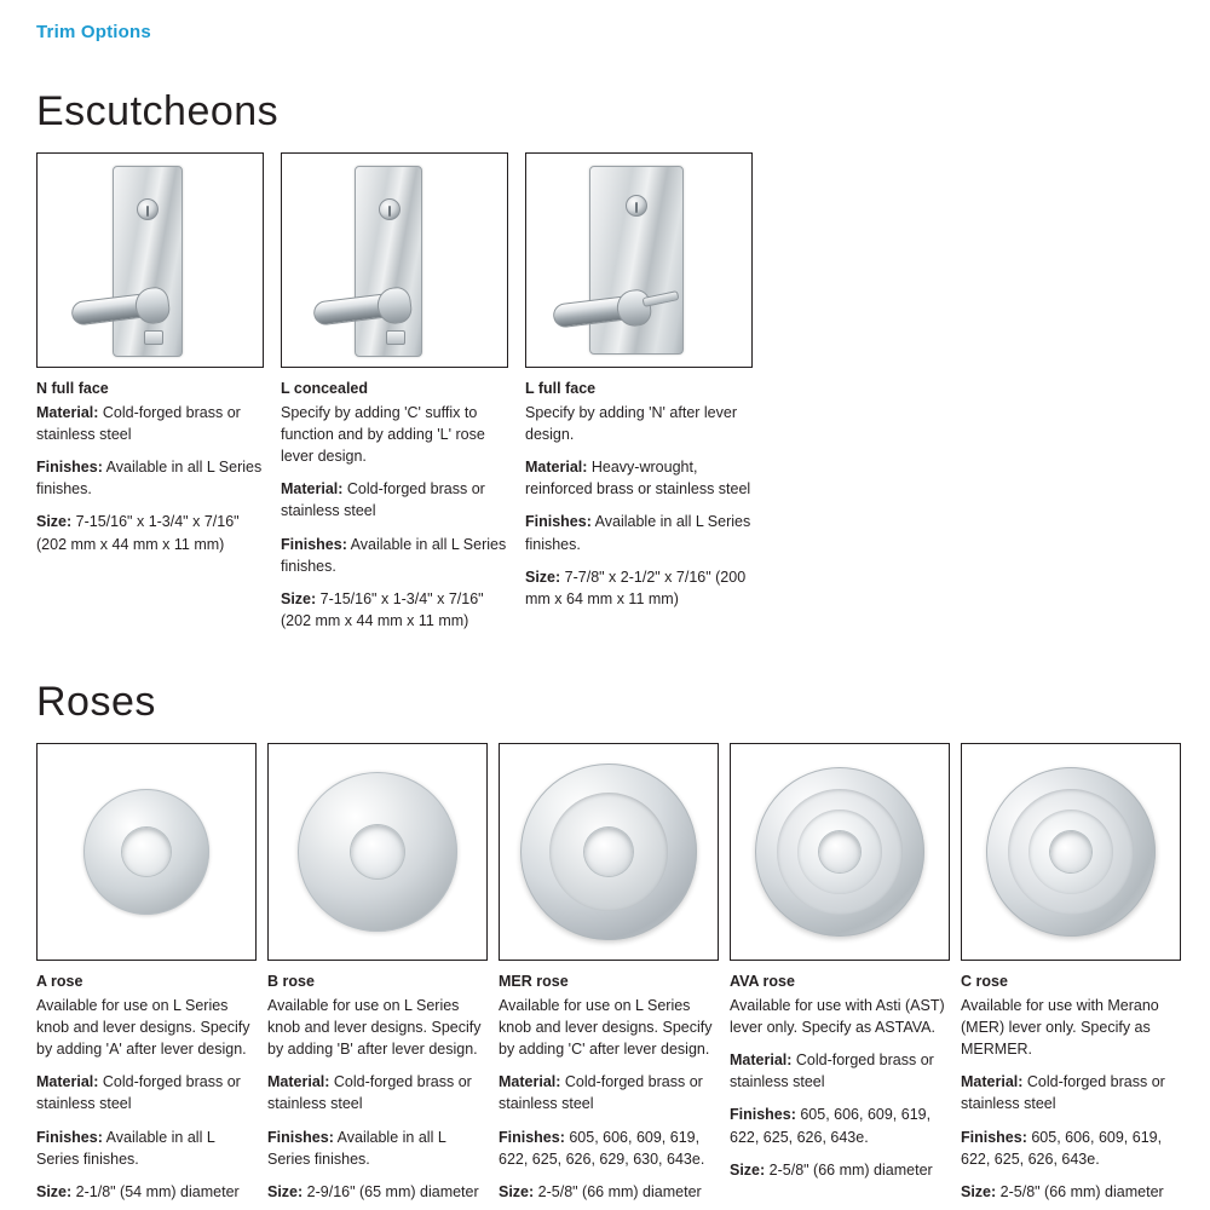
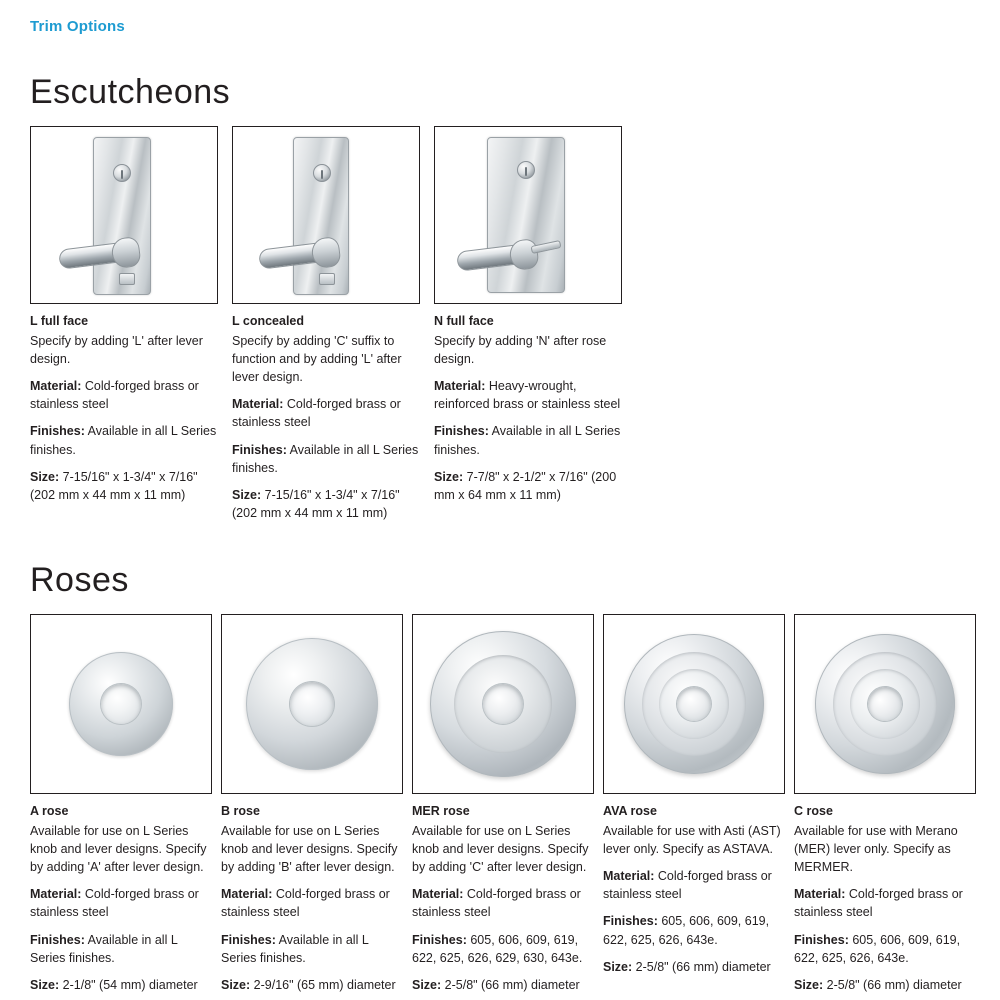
  Trim Options
  Escutcheons
- N full face
+ L full face
+ Specify by adding 'L' after lever design.
  Material: Cold-forged brass or stainless steel
  Finishes: Available in all L Series finishes.
  Size: 7-15/16" x 1-3/4" x 7/16" (202 mm x 44 mm x 11 mm)
  L concealed
- Specify by adding 'C' suffix to function and by adding 'L' rose lever design.
+ Specify by adding 'C' suffix to function and by adding 'L' after lever design.
  Material: Cold-forged brass or stainless steel
  Finishes: Available in all L Series finishes.
  Size: 7-15/16" x 1-3/4" x 7/16" (202 mm x 44 mm x 11 mm)
- L full face
+ N full face
- Specify by adding 'N' after lever design.
+ Specify by adding 'N' after rose design.
  Material: Heavy-wrought, reinforced brass or stainless steel
  Finishes: Available in all L Series finishes.
  Size: 7-7/8" x 2-1/2" x 7/16" (200 mm x 64 mm x 11 mm)
  Roses
  A rose
  Available for use on L Series knob and lever designs. Specify by adding 'A' after lever design.
  Material: Cold-forged brass or stainless steel
  Finishes: Available in all L Series finishes.
  Size: 2-1/8" (54 mm) diameter
  B rose
  Available for use on L Series knob and lever designs. Specify by adding 'B' after lever design.
  Material: Cold-forged brass or stainless steel
  Finishes: Available in all L Series finishes.
  Size: 2-9/16" (65 mm) diameter
  MER rose
  Available for use on L Series knob and lever designs. Specify by adding 'C' after lever design.
  Material: Cold-forged brass or stainless steel
  Finishes: 605, 606, 609, 619, 622, 625, 626, 629, 630, 643e.
  Size: 2-5/8" (66 mm) diameter
  AVA rose
  Available for use with Asti (AST) lever only. Specify as ASTAVA.
  Material: Cold-forged brass or stainless steel
  Finishes: 605, 606, 609, 619, 622, 625, 626, 643e.
  Size: 2-5/8" (66 mm) diameter
  C rose
  Available for use with Merano (MER) lever only. Specify as MERMER.
  Material: Cold-forged brass or stainless steel
  Finishes: 605, 606, 609, 619, 622, 625, 626, 643e.
  Size: 2-5/8" (66 mm) diameter
